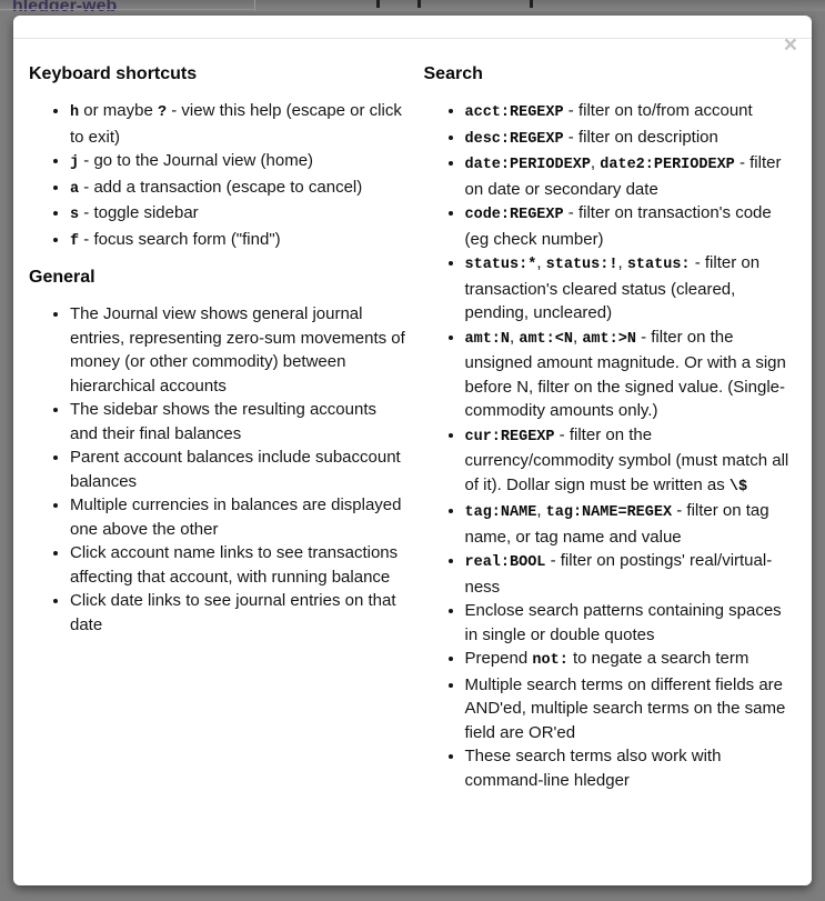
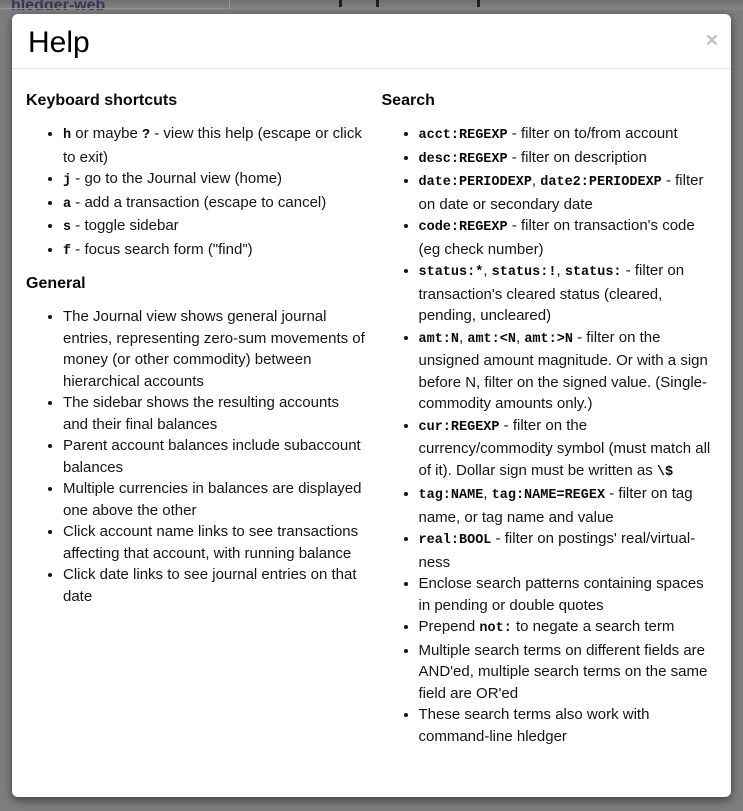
  hledger-web
+ Help
  ×
  Keyboard shortcuts
  h or maybe ? - view this help (escape or click to exit)
  j - go to the Journal view (home)
  a - add a transaction (escape to cancel)
  s - toggle sidebar
  f - focus search form ("find")
  General
  The Journal view shows general journal entries, representing zero-sum movements of money (or other commodity) between hierarchical accounts
  The sidebar shows the resulting accounts and their final balances
  Parent account balances include subaccount balances
  Multiple currencies in balances are displayed one above the other
  Click account name links to see transactions affecting that account, with running balance
  Click date links to see journal entries on that date
  Search
  acct:REGEXP - filter on to/from account
  desc:REGEXP - filter on description
  date:PERIODEXP, date2:PERIODEXP - filter on date or secondary date
  code:REGEXP - filter on transaction's code (eg check number)
  status:*, status:!, status: - filter on transaction's cleared status (cleared, pending, uncleared)
  amt:N, amt:<N, amt:>N - filter on the unsigned amount magnitude. Or with a sign before N, filter on the signed value. (Single-commodity amounts only.)
  cur:REGEXP - filter on the currency/commodity symbol (must match all of it). Dollar sign must be written as \$
  tag:NAME, tag:NAME=REGEX - filter on tag name, or tag name and value
  real:BOOL - filter on postings' real/virtual-ness
- Enclose search patterns containing spaces in single or double quotes
+ Enclose search patterns containing spaces in pending or double quotes
  Prepend not: to negate a search term
  Multiple search terms on different fields are AND'ed, multiple search terms on the same field are OR'ed
  These search terms also work with command-line hledger
